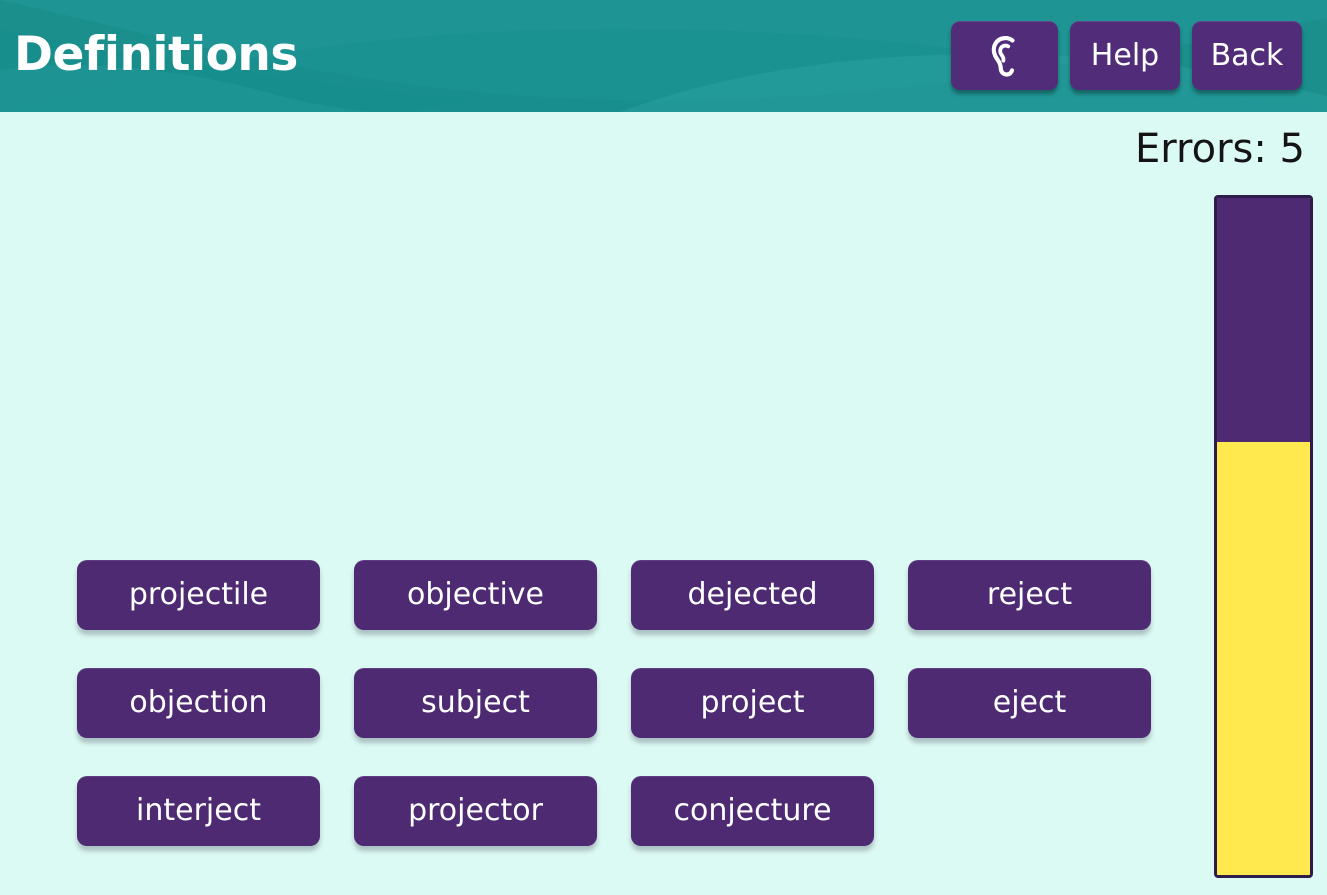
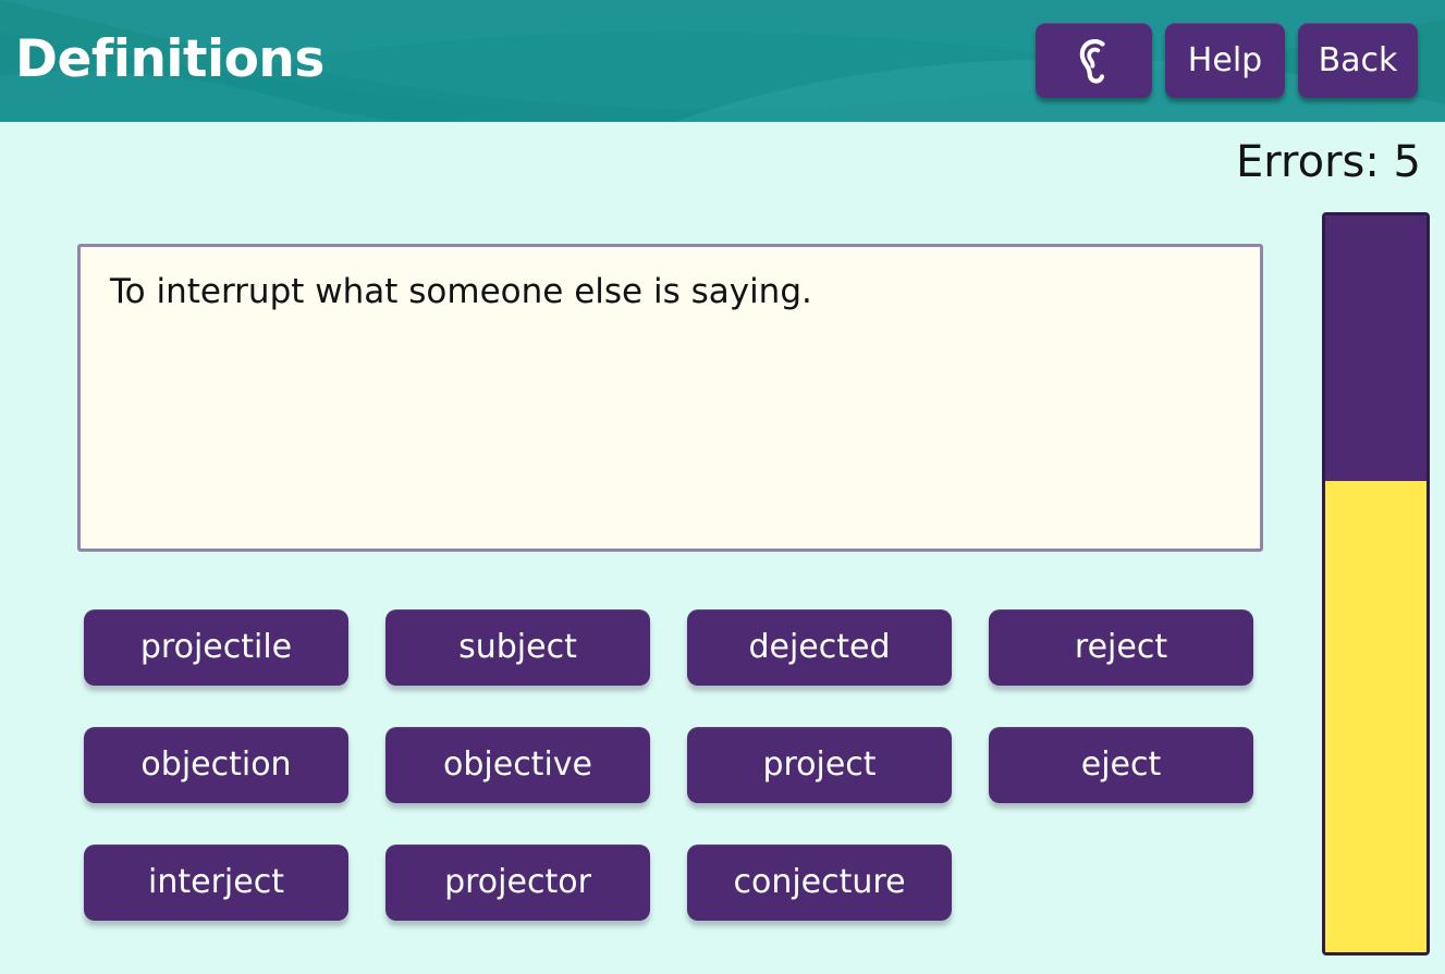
  Definitions
  Help
  Back
  Errors: 5
+ To interrupt what someone else is saying.
  projectile
- objective
+ subject
  dejected
  reject
  objection
- subject
+ objective
  project
  eject
  interject
  projector
  conjecture
